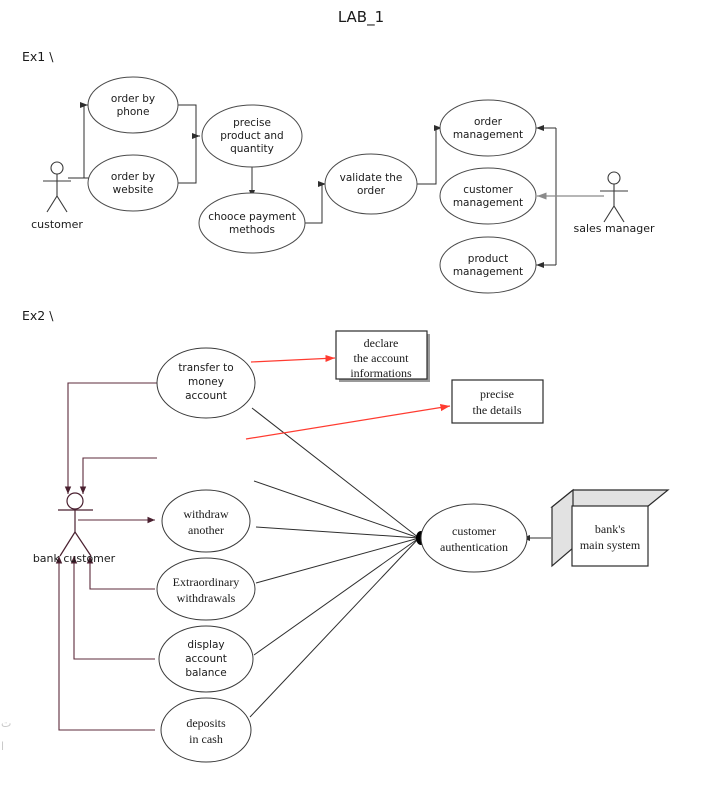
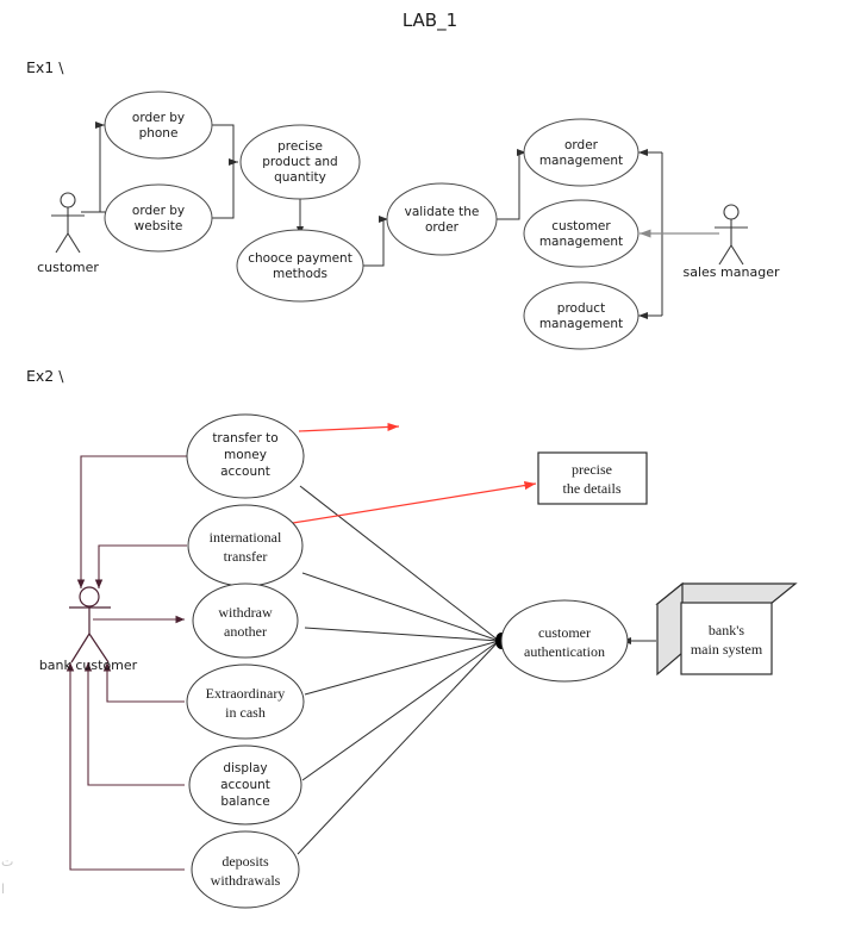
  LAB_1
  Ex1 \
  Ex2 \
  customer
  sales manager
  order by
  phone
  order by
  website
  precise
  product and
  quantity
  chooce payment
  methods
  validate the
  order
  order
  management
  customer
  management
  product
  management
  bank customer
  transfer to
  money
  account
+ international
+ transfer
  withdraw
  another
  Extraordinary
- withdrawals
+ in cash
  display
  account
  balance
  deposits
- in cash
+ withdrawals
  customer
  authentication
- declare
- the account
- informations
  precise
  the details
  bank's
  main system
  ت
  ا
